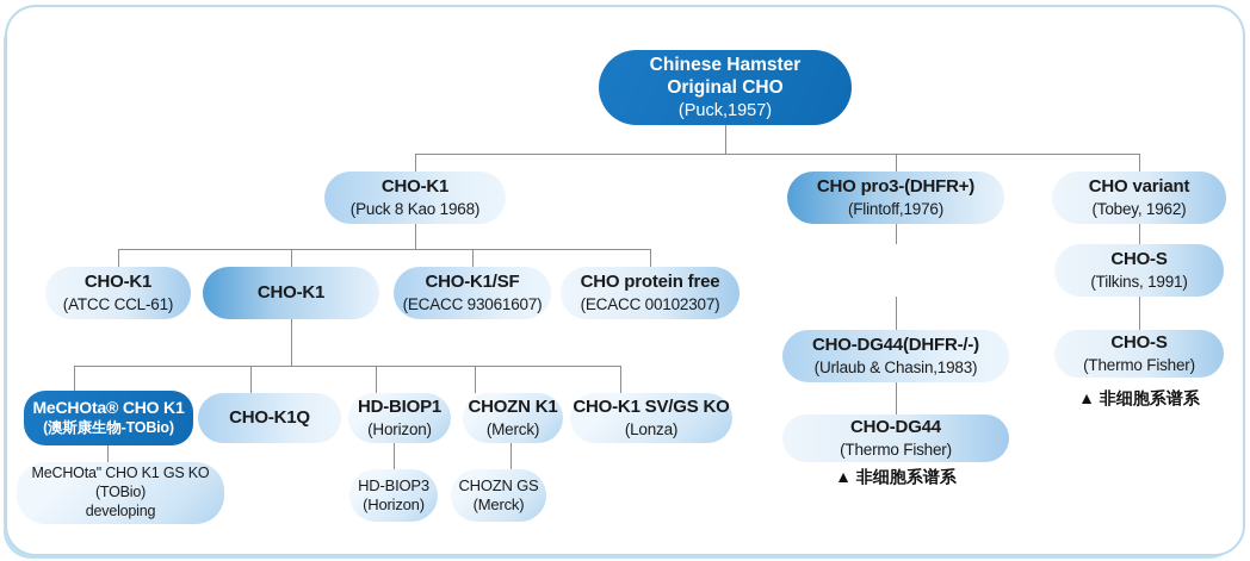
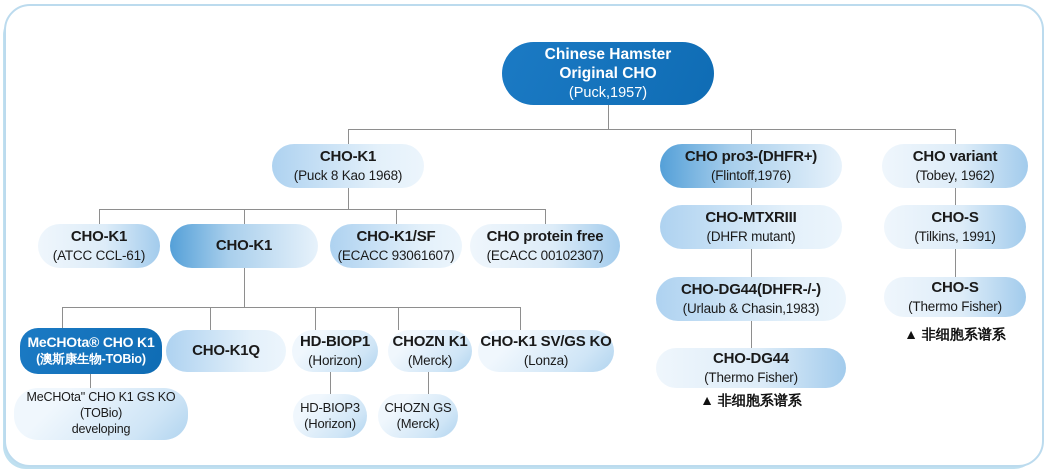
  Chinese Hamster
  Original CHO
  (Puck,1957)
  CHO-K1
  (Puck 8 Kao 1968)
  CHO pro3-(DHFR+)
  (Flintoff,1976)
  CHO variant
  (Tobey, 1962)
  CHO-K1
  (ATCC CCL-61)
  CHO-K1
  CHO-K1/SF
  (ECACC 93061607)
  CHO protein free
  (ECACC 00102307)
+ CHO-MTXRIII
+ (DHFR mutant)
  CHO-DG44(DHFR-/-)
  (Urlaub & Chasin,1983)
  CHO-DG44
  (Thermo Fisher)
  ▲ 非细胞系谱系
  CHO-S
  (Tilkins, 1991)
  CHO-S
  (Thermo Fisher)
  ▲ 非细胞系谱系
  MeCHOta® CHO K1
  (澳斯康生物-TOBio)
  CHO-K1Q
  HD-BIOP1
  (Horizon)
  CHOZN K1
  (Merck)
  CHO-K1 SV/GS KO
  (Lonza)
  MeCHOta" CHO K1 GS KO
  (TOBio)
  developing
  HD-BIOP3
  (Horizon)
  CHOZN GS
  (Merck)
